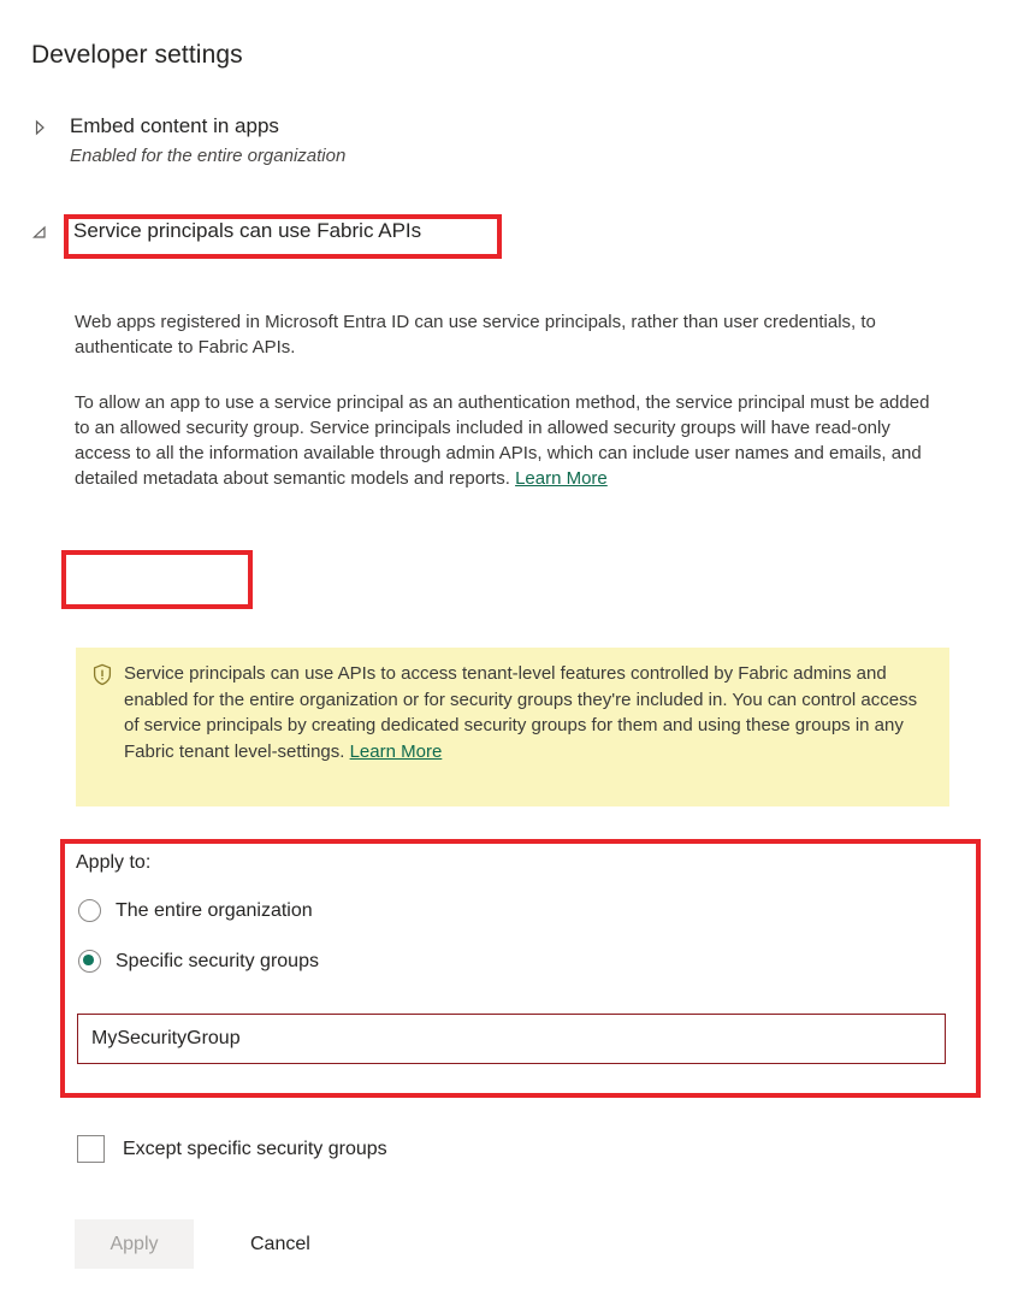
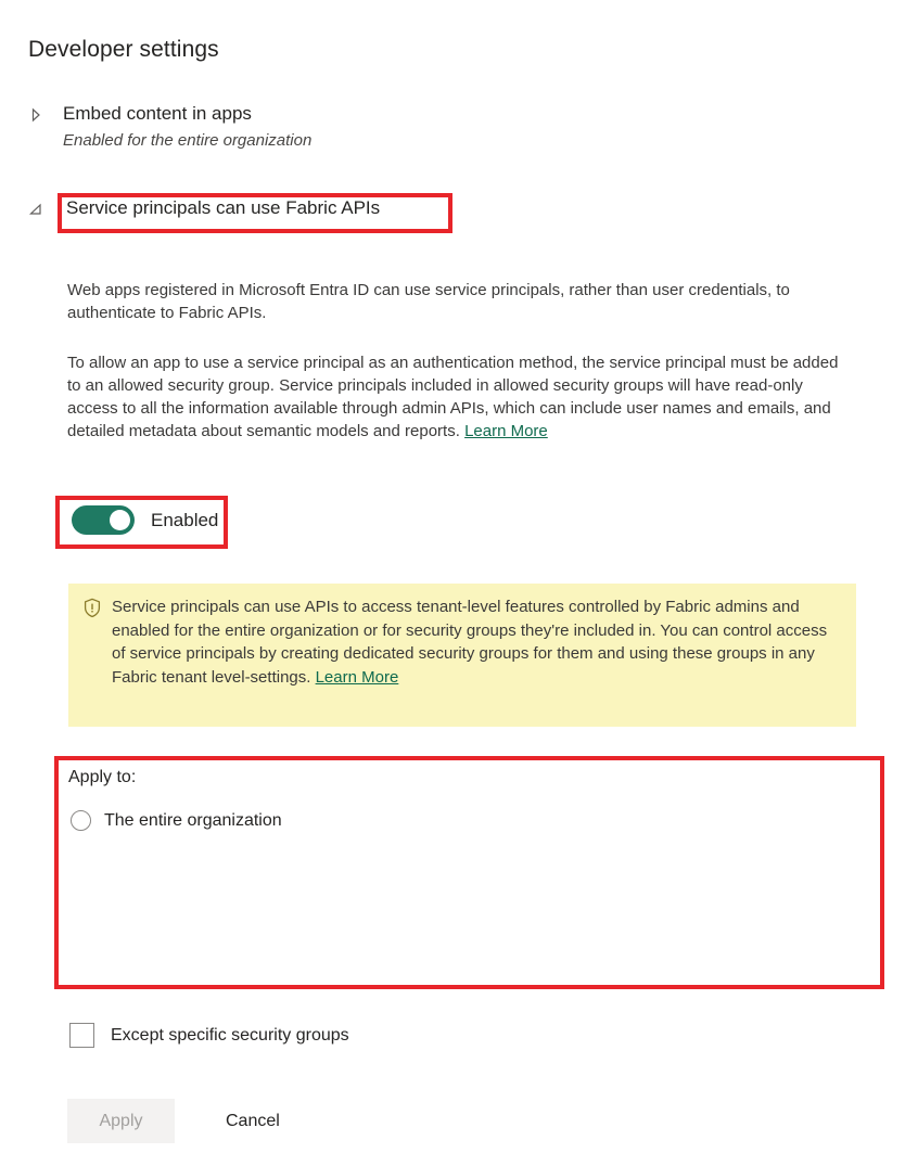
  Developer settings
  Embed content in apps
  Enabled for the entire organization
  Service principals can use Fabric APIs
  Web apps registered in Microsoft Entra ID can use service principals, rather than user credentials, to authenticate to Fabric APIs.
  To allow an app to use a service principal as an authentication method, the service principal must be added to an allowed security group. Service principals included in allowed security groups will have read-only access to all the information available through admin APIs, which can include user names and emails, and detailed metadata about semantic models and reports. Learn More
+ Enabled
  Service principals can use APIs to access tenant-level features controlled by Fabric admins and enabled for the entire organization or for security groups they're included in. You can control access of service principals by creating dedicated security groups for them and using these groups in any Fabric tenant level-settings. Learn More
  Apply to:
  The entire organization
- Specific security groups
- MySecurityGroup
  Except specific security groups
  Apply
  Cancel
